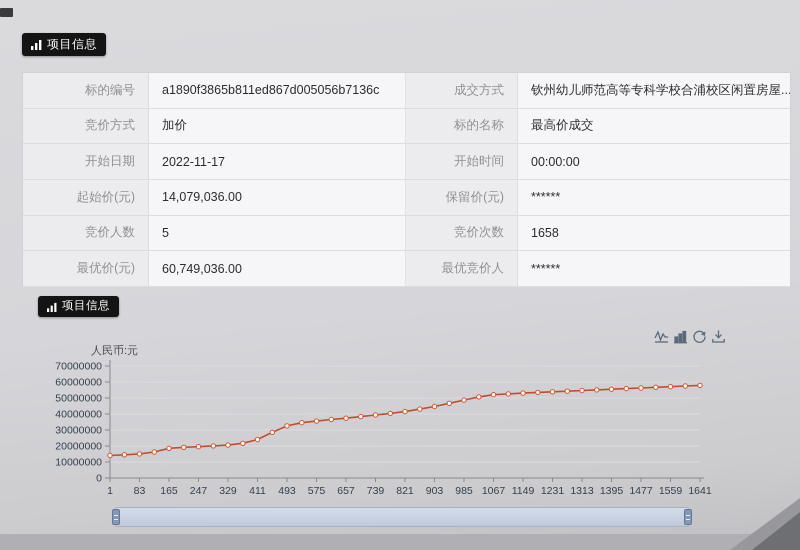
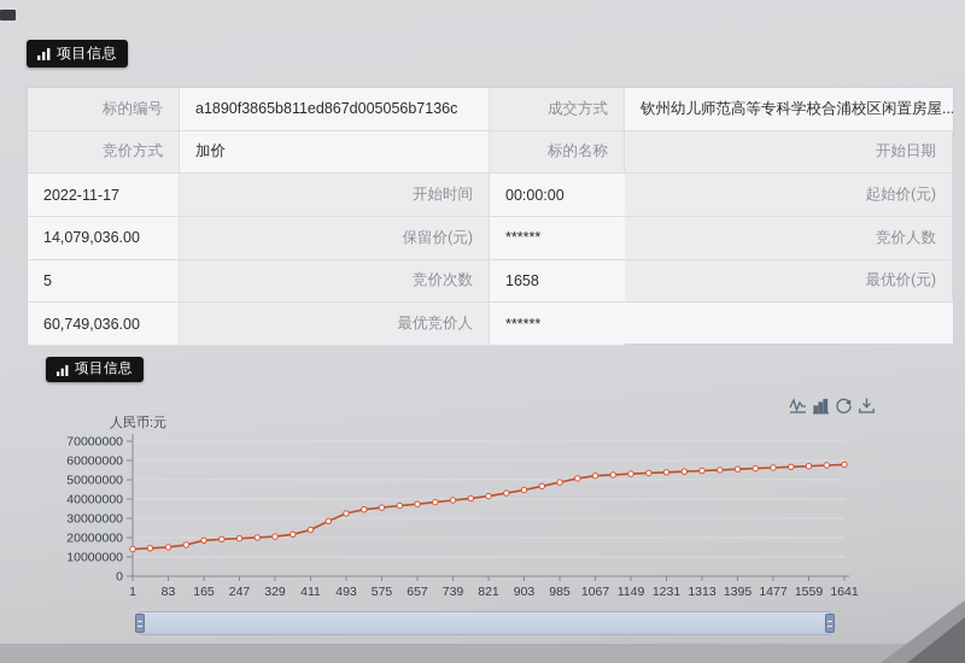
  项目信息
  标的编号
  a1890f3865b811ed867d005056b7136c
  成交方式
  钦州幼儿师范高等专科学校合浦校区闲置房屋...
  竞价方式
  加价
  标的名称
- 最高价成交
  开始日期
  2022-11-17
  开始时间
  00:00:00
  起始价(元)
  14,079,036.00
  保留价(元)
  ******
  竞价人数
  5
  竞价次数
  1658
  最优价(元)
  60,749,036.00
  最优竞价人
  ******
  项目信息
  人民币:元
  0
  10000000
  20000000
  30000000
  40000000
  50000000
  60000000
  70000000
  1
  83
  165
  247
  329
  411
  493
  575
  657
  739
  821
  903
  985
  1067
  1149
  1231
  1313
  1395
  1477
  1559
  1641
